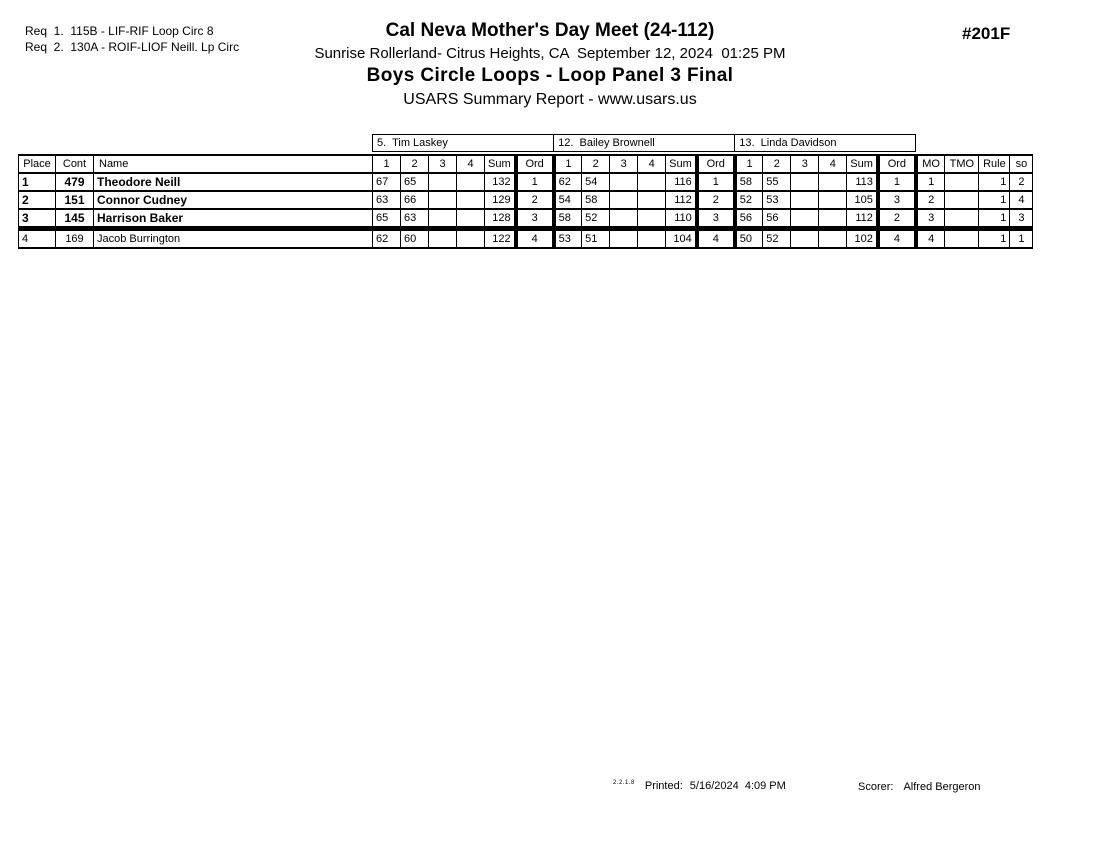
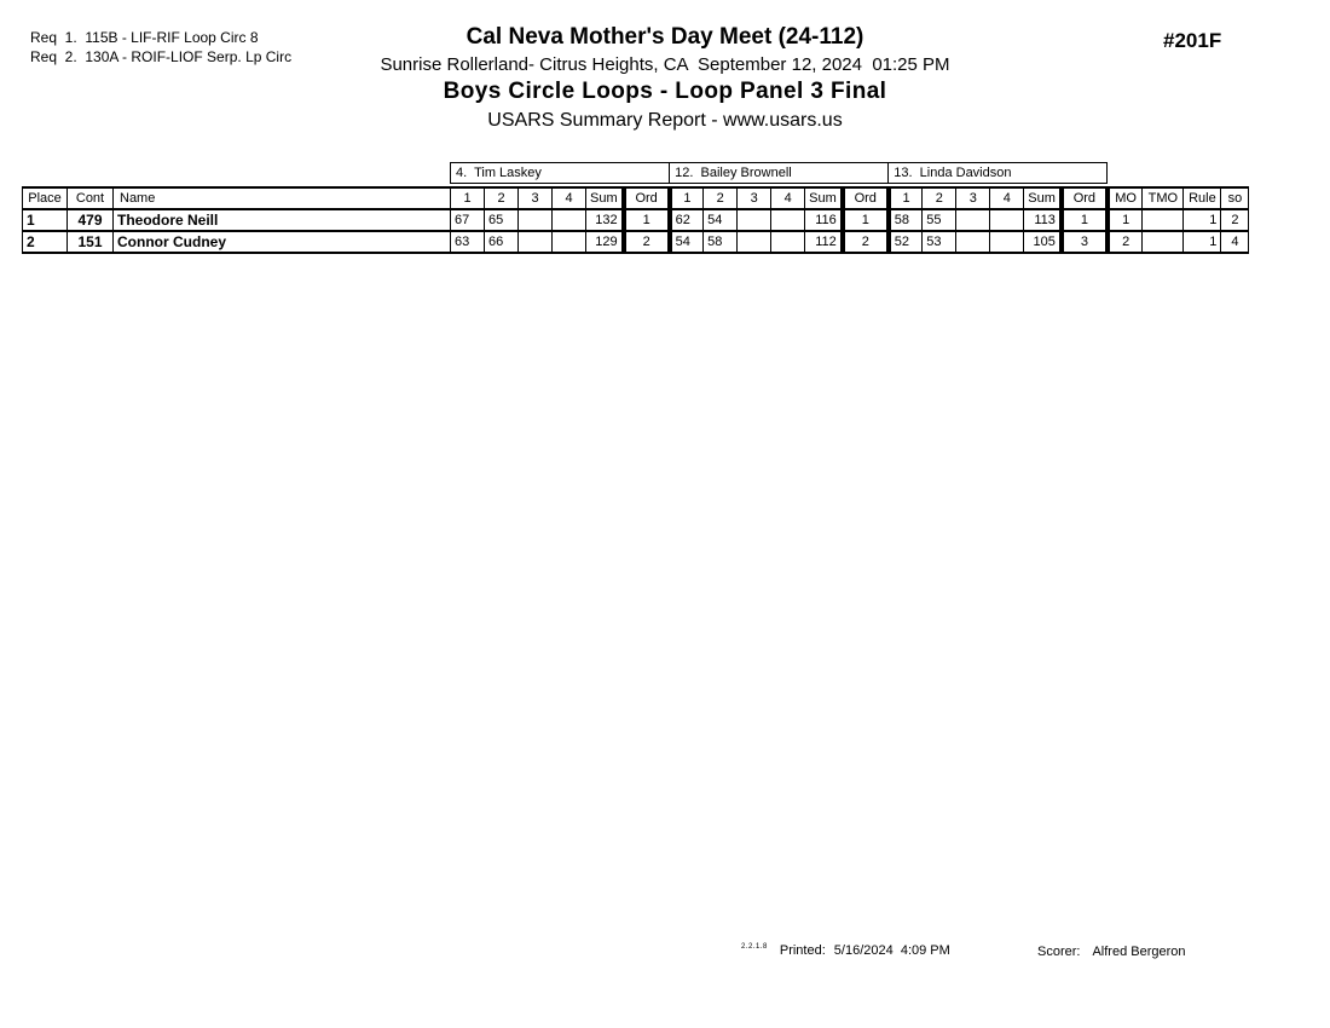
  Req 1. 115B - LIF-RIF Loop Circ 8
- Req 2. 130A - ROIF-LIOF Neill. Lp Circ
+ Req 2. 130A - ROIF-LIOF Serp. Lp Circ
  Cal Neva Mother's Day Meet (24-112)
  Sunrise Rollerland- Citrus Heights, CA September 12, 2024 01:25 PM
  Boys Circle Loops - Loop Panel 3 Final
  USARS Summary Report - www.usars.us
  #201F
- 	5. Tim Laskey	12. Bailey Brownell	13. Linda Davidson
+ 	4. Tim Laskey	12. Bailey Brownell	13. Linda Davidson
  Place	Cont	Name	1	2	3	4	Sum	Ord	1	2	3	4	Sum	Ord	1	2	3	4	Sum	Ord	MO	TMO	Rule	so
  1	479	Theodore Neill	67	65			132	1	62	54			116	1	58	55			113	1	1		1	2
  2	151	Connor Cudney	63	66			129	2	54	58			112	2	52	53			105	3	2		1	4
- 3	145	Harrison Baker	65	63			128	3	58	52			110	3	56	56			112	2	3		1	3
- 4	169	Jacob Burrington	62	60			122	4	53	51			104	4	50	52			102	4	4		1	1
  Printed: 5/16/2024 4:09 PM
  Scorer: Alfred Bergeron
